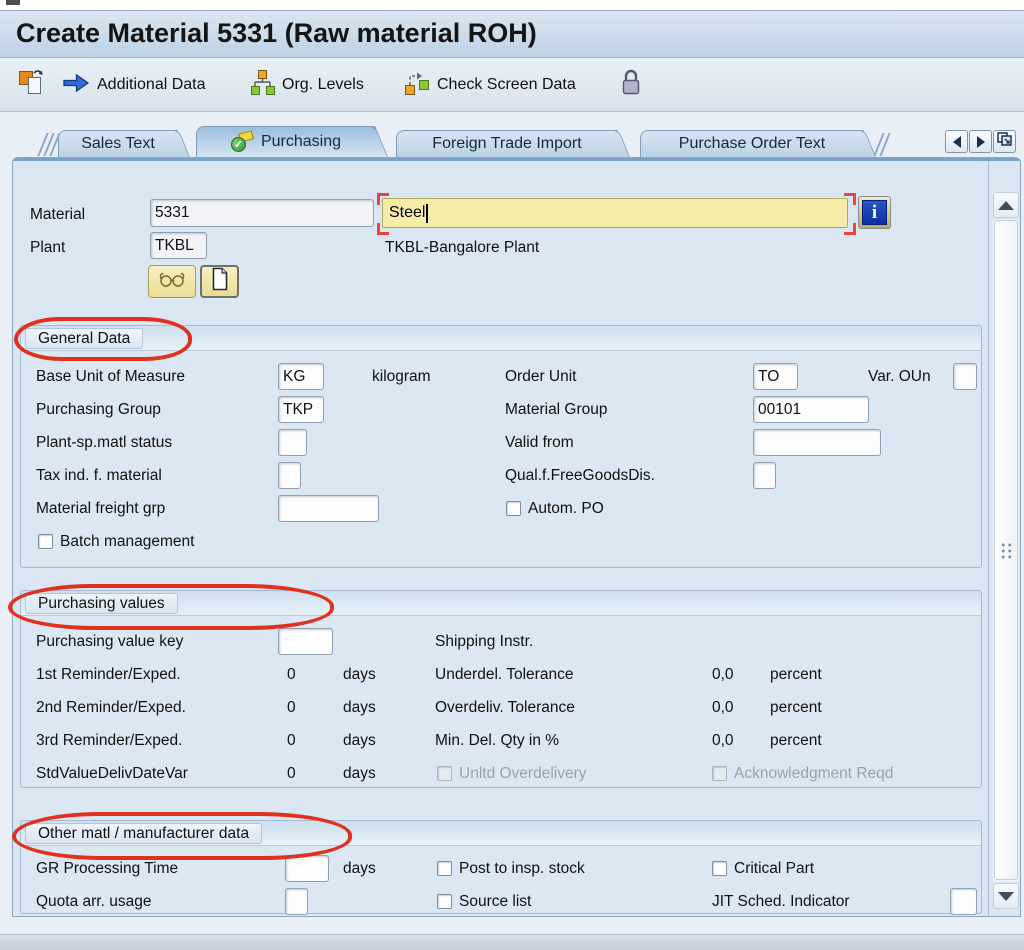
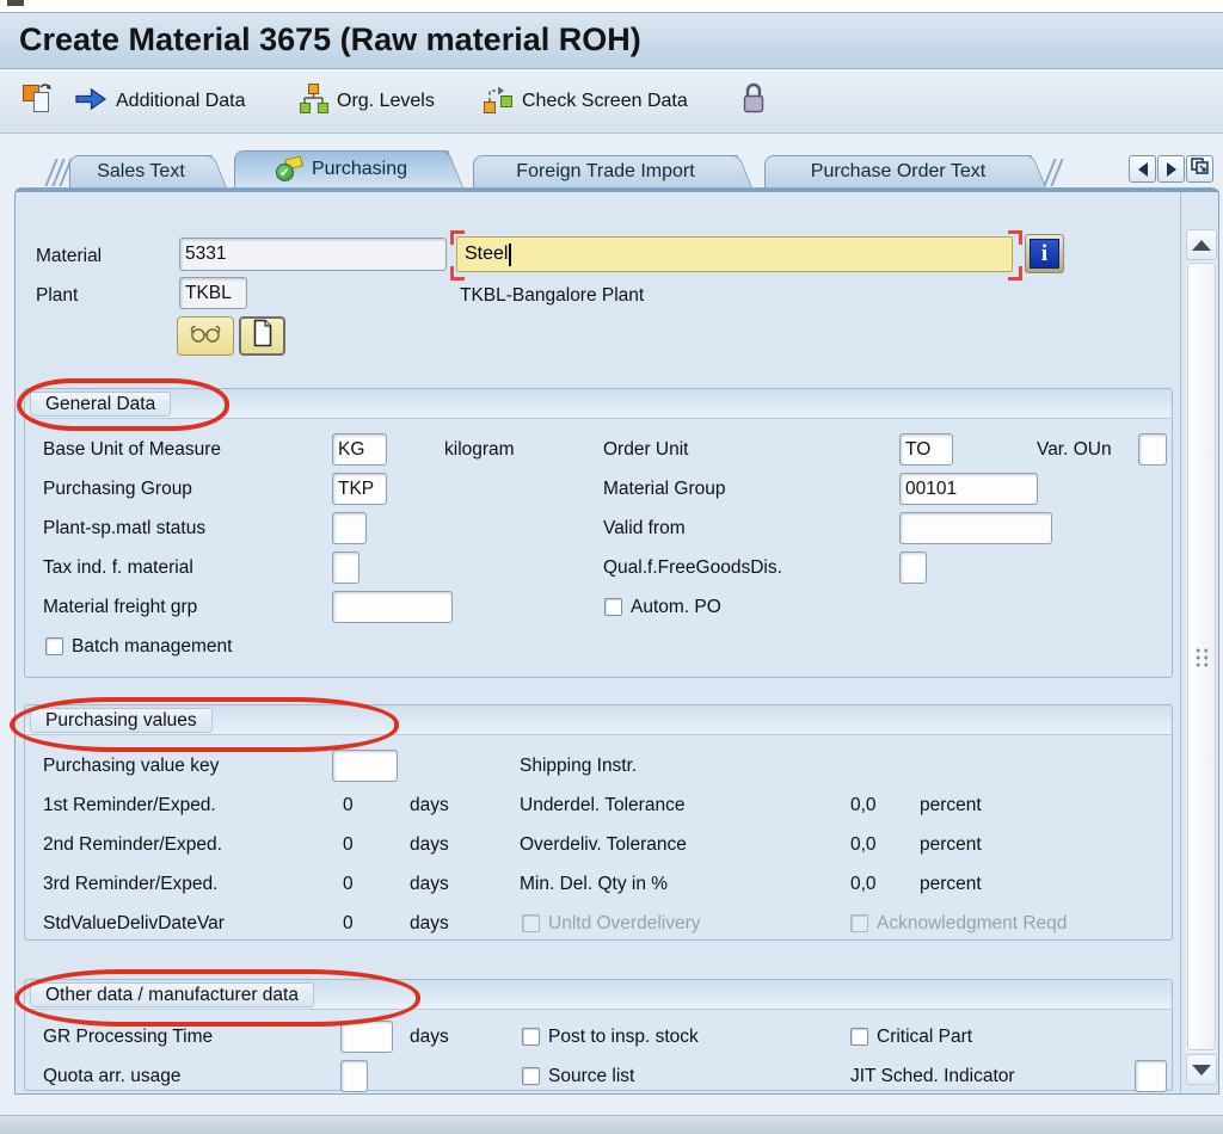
- Create Material 5331 (Raw material ROH)
+ Create Material 3675 (Raw material ROH)
  Additional Data
  Org. Levels
  Check Screen Data
  Sales Text
  ✓
  Purchasing
  Foreign Trade Import
  Purchase Order Text
  Material
  5331
  Steel
  i
  Plant
  TKBL
  TKBL-Bangalore Plant
  General Data
  Base Unit of Measure
  KG
  kilogram
  Order Unit
  TO
  Var. OUn
  Purchasing Group
  TKP
  Material Group
  00101
  Plant-sp.matl status
  Valid from
  Tax ind. f. material
  Qual.f.FreeGoodsDis.
  Material freight grp
  Autom. PO
  Batch management
  Purchasing values
  Purchasing value key
  Shipping Instr.
  1st Reminder/Exped.
  0
  days
  Underdel. Tolerance
  0,0
  percent
  2nd Reminder/Exped.
  0
  days
  Overdeliv. Tolerance
  0,0
  percent
  3rd Reminder/Exped.
  0
  days
  Min. Del. Qty in %
  0,0
  percent
  StdValueDelivDateVar
  0
  days
  Unltd Overdelivery
  Acknowledgment Reqd
- Other matl / manufacturer data
+ Other data / manufacturer data
  GR Processing Time
  days
  Post to insp. stock
  Critical Part
  Quota arr. usage
  Source list
  JIT Sched. Indicator
